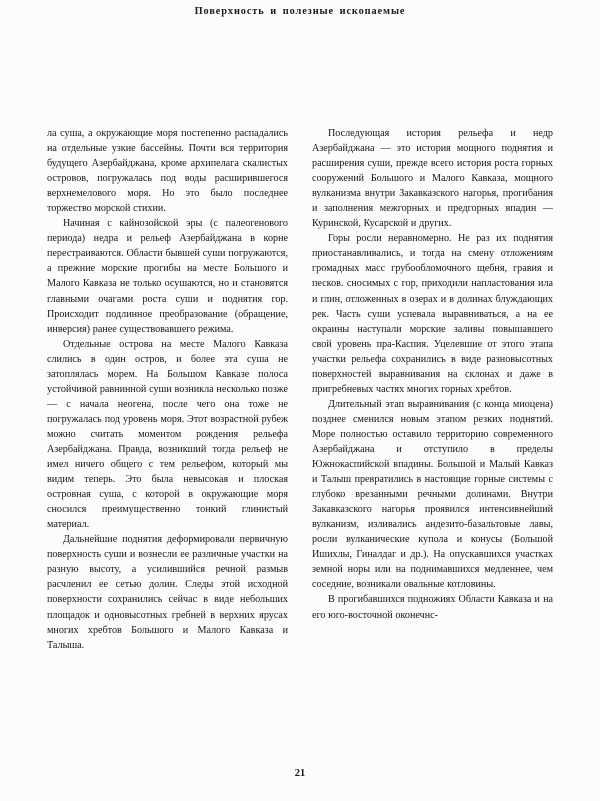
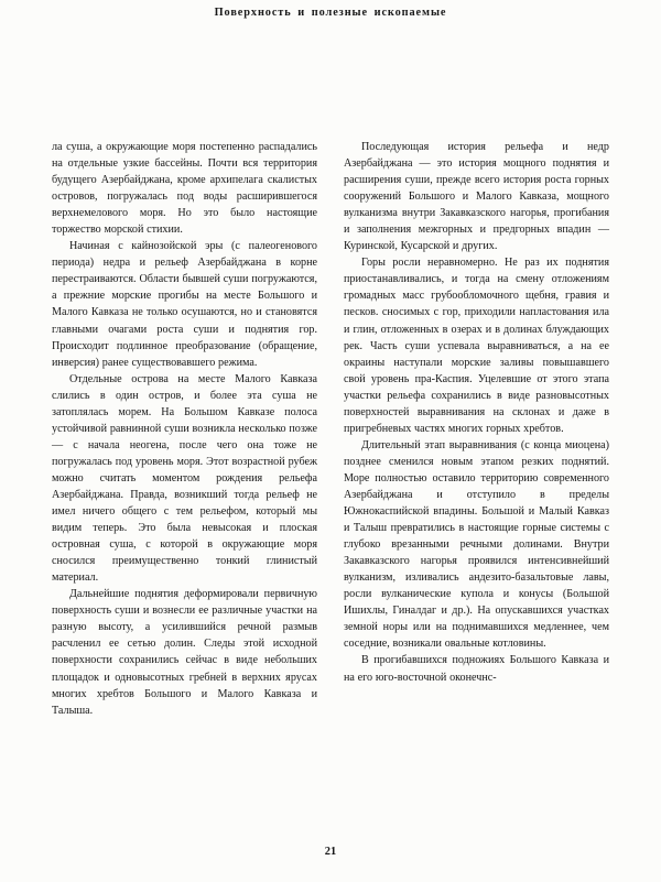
  Поверхность и полезные ископаемые
- ла суша, а окружающие моря постепенно распадались на отдельные узкие бассейны. Почти вся территория будущего Азербайджана, кроме архипелага скалистых островов, погружалась под воды расширившегося верхнемелового моря. Но это было последнее торжество морской стихии.
+ ла суша, а окружающие моря постепенно распадались на отдельные узкие бассейны. Почти вся территория будущего Азербайджана, кроме архипелага скалистых островов, погружалась под воды расширившегося верхнемелового моря. Но это было настоящие торжество морской стихии.
  Начиная с кайнозойской эры (с палеогенового периода) недра и рельеф Азербайджана в корне перестраиваются. Области бывшей суши погружаются, а прежние морские прогибы на месте Большого и Малого Кавказа не только осушаются, но и становятся главными очагами роста суши и поднятия гор. Происходит подлинное преобразование (обращение, инверсия) ранее существовавшего режима.
  Отдельные острова на месте Малого Кавказа слились в один остров, и более эта суша не затоплялась морем. На Большом Кавказе полоса устойчивой равнинной суши возникла несколько позже — с начала неогена, после чего она тоже не погружалась под уровень моря. Этот возрастной рубеж можно считать моментом рождения рельефа Азербайджана. Правда, возникший тогда рельеф не имел ничего общего с тем рельефом, который мы видим теперь. Это была невысокая и плоская островная суша, с которой в окружающие моря сносился преимущественно тонкий глинистый материал.
  Дальнейшие поднятия деформировали первичную поверхность суши и вознесли ее различные участки на разную высоту, а усилившийся речной размыв расчленил ее сетью долин. Следы этой исходной поверхности сохранились сейчас в виде небольших площадок и одновысотных гребней в верхних ярусах многих хребтов Большого и Малого Кавказа и Талыша.
  Последующая история рельефа и недр Азербайджана — это история мощного поднятия и расширения суши, прежде всего история роста горных сооружений Большого и Малого Кавказа, мощного вулканизма внутри Закавказского нагорья, прогибания и заполнения межгорных и предгорных впадин — Куринской, Кусарской и других.
  Горы росли неравномерно. Не раз их поднятия приостанавливались, и тогда на смену отложениям громадных масс грубообломочного щебня, гравия и песков. сносимых с гор, приходили напластования ила и глин, отложенных в озерах и в долинах блуждающих рек. Часть суши успевала выравниваться, а на ее окраины наступали морские заливы повышавшего свой уровень пра-Каспия. Уцелевшие от этого этапа участки рельефа сохранились в виде разновысотных поверхностей выравнивания на склонах и даже в пригребневых частях многих горных хребтов.
  Длительный этап выравнивания (с конца миоцена) позднее сменился новым этапом резких поднятий. Море полностью оставило территорию современного Азербайджана и отступило в пределы Южнокаспийской впадины. Большой и Малый Кавказ и Талыш превратились в настоящие горные системы с глубоко врезанными речными долинами. Внутри Закавказского нагорья проявился интенсивнейший вулканизм, изливались андезито-базальтовые лавы, росли вулканические купола и конусы (Большой Ишихлы, Гиналдаг и др.). На опускавшихся участках земной норы или на поднимавшихся медленнее, чем соседние, возникали овальные котловины.
- В прогибавшихся подножиях Области Кавказа и на его юго-восточной оконечнс-
+ В прогибавшихся подножиях Большого Кавказа и на его юго-восточной оконечнс-
  21
